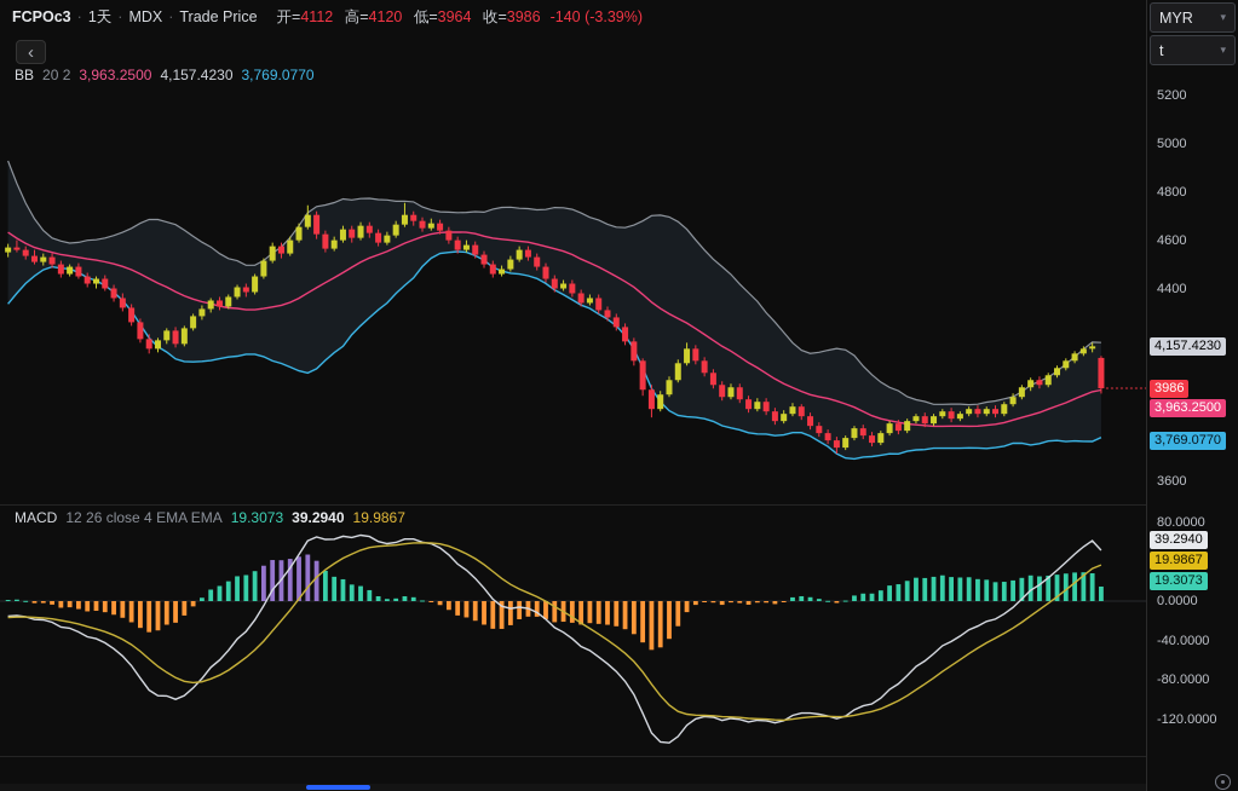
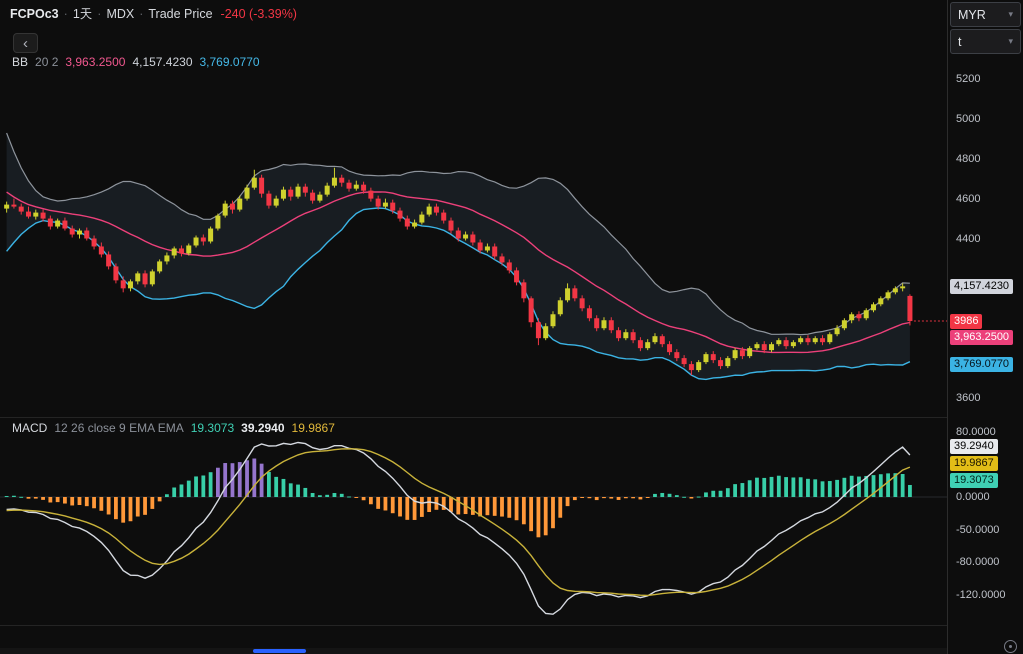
  FCPOc3
  ·
  1天
  ·
  MDX
  ·
  Trade Price
- 开=4112 高=4120 低=3964 收=3986
- -140 (-3.39%)
+ -240 (-3.39%)
  ‹
  BB
  20 2
  3,963.2500
  4,157.4230
  3,769.0770
  MACD
- 12 26 close 4 EMA EMA
+ 12 26 close 9 EMA EMA
  19.3073
  39.2940
  19.9867
  MYR
  ▾
  t
  ▾
  5200
  5000
  4800
  4600
  4400
  3600
  4,157.4230
  3986
  3,963.2500
  3,769.0770
  80.0000
  0.0000
- -40.0000
+ -50.0000
  -80.0000
  -120.0000
  39.2940
  19.9867
  19.3073
